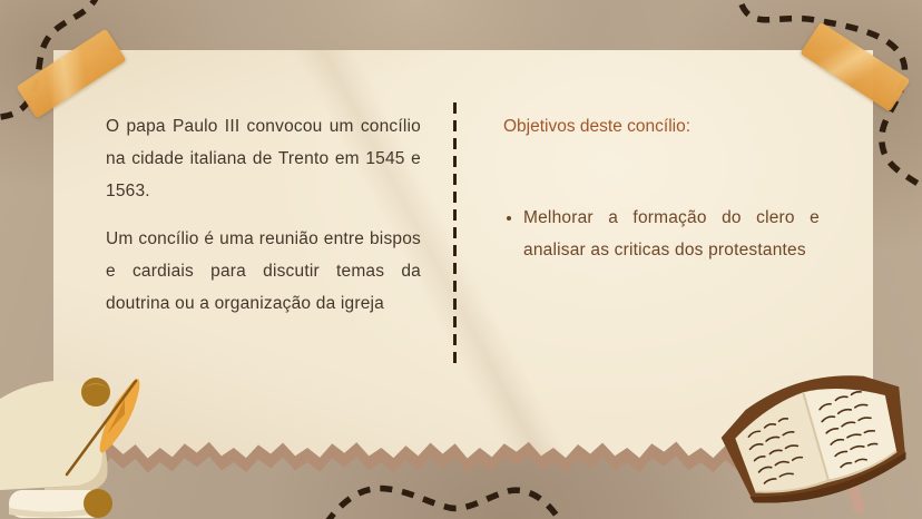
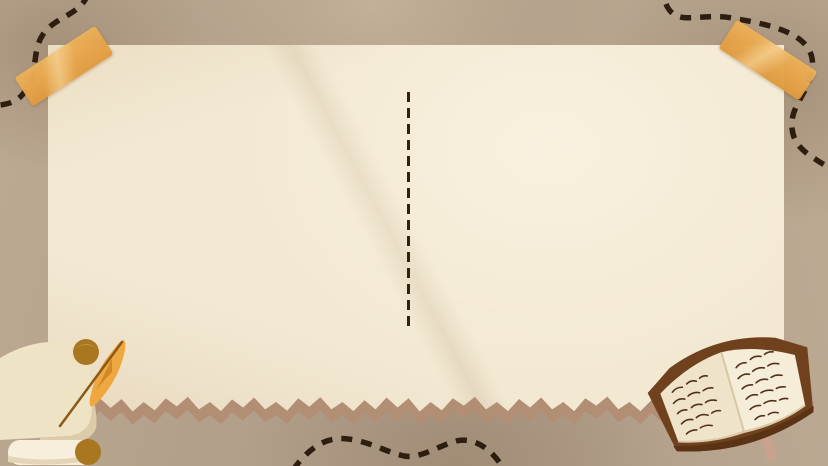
- O papa Paulo III convocou um concílio na cidade italiana de Trento em 1545 e 1563.
- Um concílio é uma reunião entre bispos e cardiais para discutir temas da doutrina ou a organização da igreja
- Objetivos deste concílio:
- Melhorar a formação do clero e analisar as criticas dos protestantes
